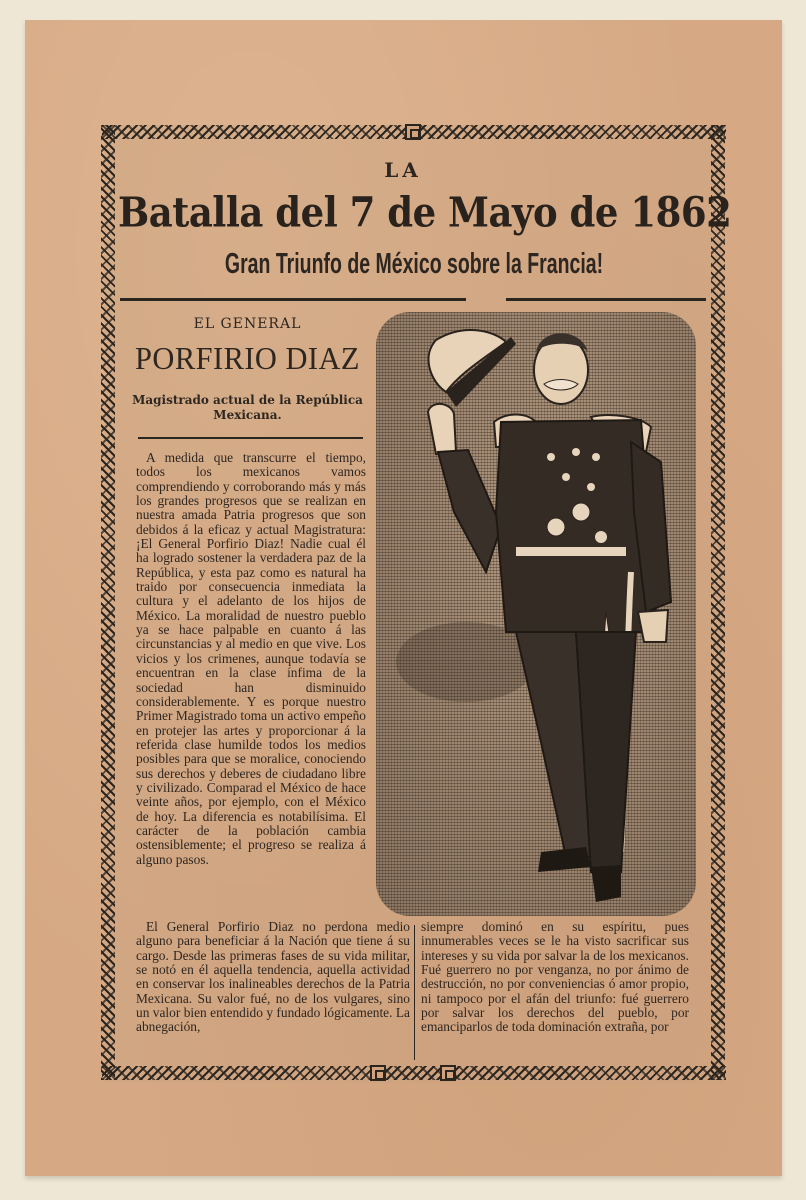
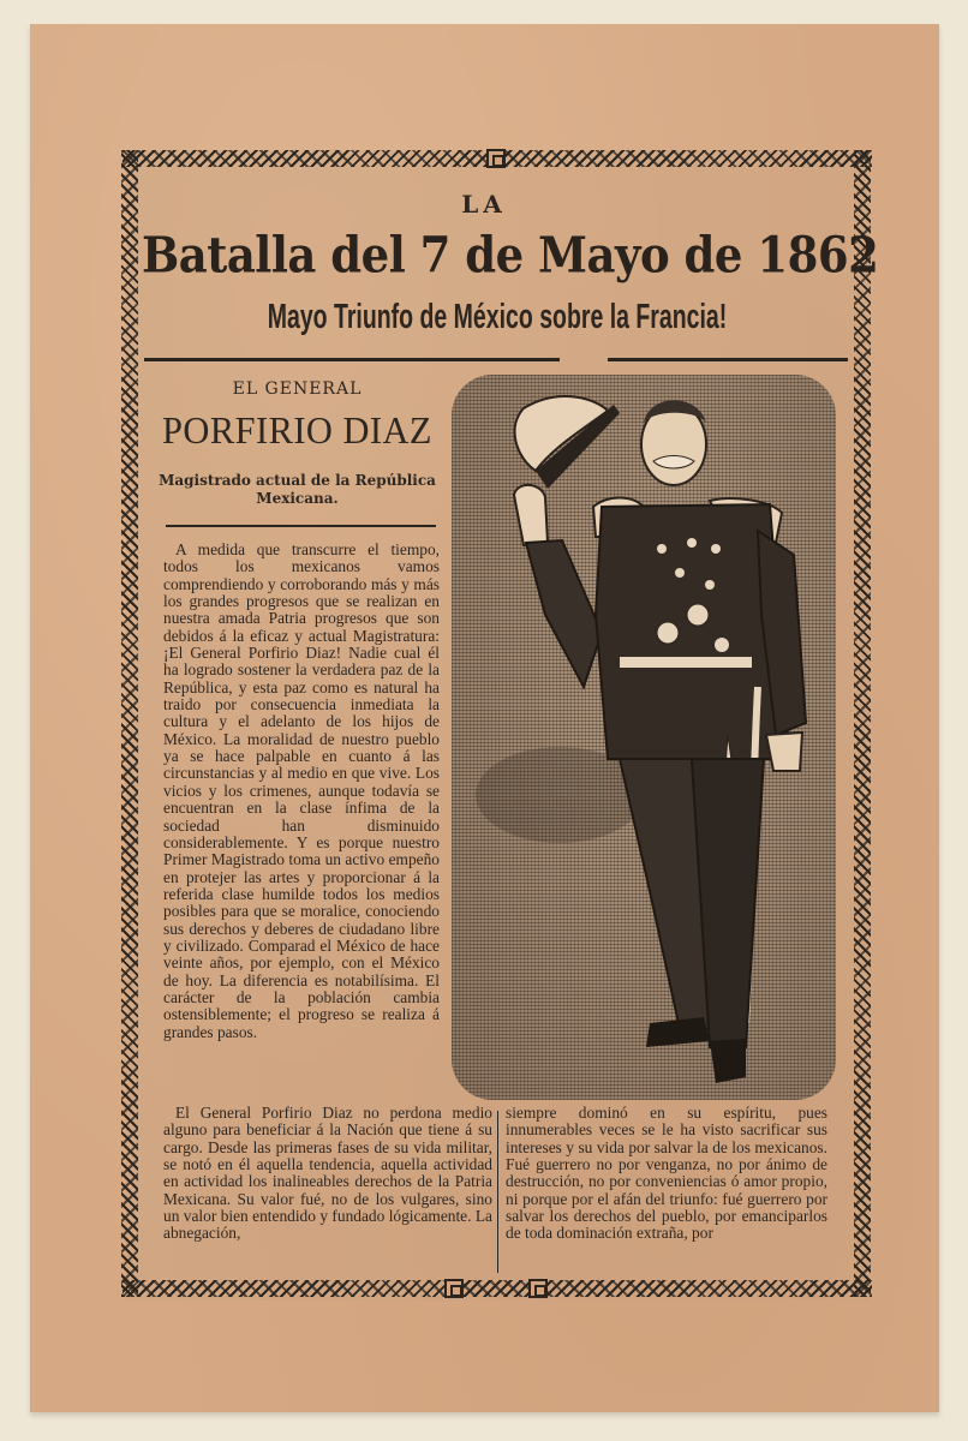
  LA
  Batalla del 7 de Mayo de 1862
- Gran Triunfo de México sobre la Francia!
+ Mayo Triunfo de México sobre la Francia!
  EL GENERAL
  PORFIRIO DIAZ
  Magistrado actual de la República Mexicana.
- A medida que transcurre el tiempo, todos los mexicanos vamos comprendiendo y corroborando más y más los grandes progresos que se realizan en nuestra amada Patria progresos que son debidos á la eficaz y actual Magistratura: ¡El General Porfirio Diaz! Nadie cual él ha logrado sostener la verdadera paz de la República, y esta paz como es natural ha traido por consecuencia inmediata la cultura y el adelanto de los hijos de México. La moralidad de nuestro pueblo ya se hace palpable en cuanto á las circunstancias y al medio en que vive. Los vicios y los crimenes, aunque todavía se encuentran en la clase ínfima de la sociedad han disminuido considerablemente. Y es porque nuestro Primer Magistrado toma un activo empeño en protejer las artes y proporcionar á la referida clase humilde todos los medios posibles para que se moralice, conociendo sus derechos y deberes de ciudadano libre y civilizado. Comparad el México de hace veinte años, por ejemplo, con el México de hoy. La diferencia es notabilísima. El carácter de la población cambia ostensiblemente; el progreso se realiza á alguno pasos.
+ A medida que transcurre el tiempo, todos los mexicanos vamos comprendiendo y corroborando más y más los grandes progresos que se realizan en nuestra amada Patria progresos que son debidos á la eficaz y actual Magistratura: ¡El General Porfirio Diaz! Nadie cual él ha logrado sostener la verdadera paz de la República, y esta paz como es natural ha traido por consecuencia inmediata la cultura y el adelanto de los hijos de México. La moralidad de nuestro pueblo ya se hace palpable en cuanto á las circunstancias y al medio en que vive. Los vicios y los crimenes, aunque todavía se encuentran en la clase ínfima de la sociedad han disminuido considerablemente. Y es porque nuestro Primer Magistrado toma un activo empeño en protejer las artes y proporcionar á la referida clase humilde todos los medios posibles para que se moralice, conociendo sus derechos y deberes de ciudadano libre y civilizado. Comparad el México de hace veinte años, por ejemplo, con el México de hoy. La diferencia es notabilísima. El carácter de la población cambia ostensiblemente; el progreso se realiza á grandes pasos.
- El General Porfirio Diaz no perdona medio alguno para beneficiar á la Nación que tiene á su cargo. Desde las primeras fases de su vida militar, se notó en él aquella tendencia, aquella actividad en conservar los inalineables derechos de la Patria Mexicana. Su valor fué, no de los vulgares, sino un valor bien entendido y fundado lógicamente. La abnegación,
+ El General Porfirio Diaz no perdona medio alguno para beneficiar á la Nación que tiene á su cargo. Desde las primeras fases de su vida militar, se notó en él aquella tendencia, aquella actividad en actividad los inalineables derechos de la Patria Mexicana. Su valor fué, no de los vulgares, sino un valor bien entendido y fundado lógicamente. La abnegación,
- siempre dominó en su espíritu, pues innumerables veces se le ha visto sacrificar sus intereses y su vida por salvar la de los mexicanos. Fué guerrero no por venganza, no por ánimo de destrucción, no por conveniencias ó amor propio, ni tampoco por el afán del triunfo: fué guerrero por salvar los derechos del pueblo, por emanciparlos de toda dominación extraña, por
+ siempre dominó en su espíritu, pues innumerables veces se le ha visto sacrificar sus intereses y su vida por salvar la de los mexicanos. Fué guerrero no por venganza, no por ánimo de destrucción, no por conveniencias ó amor propio, ni porque por el afán del triunfo: fué guerrero por salvar los derechos del pueblo, por emanciparlos de toda dominación extraña, por
